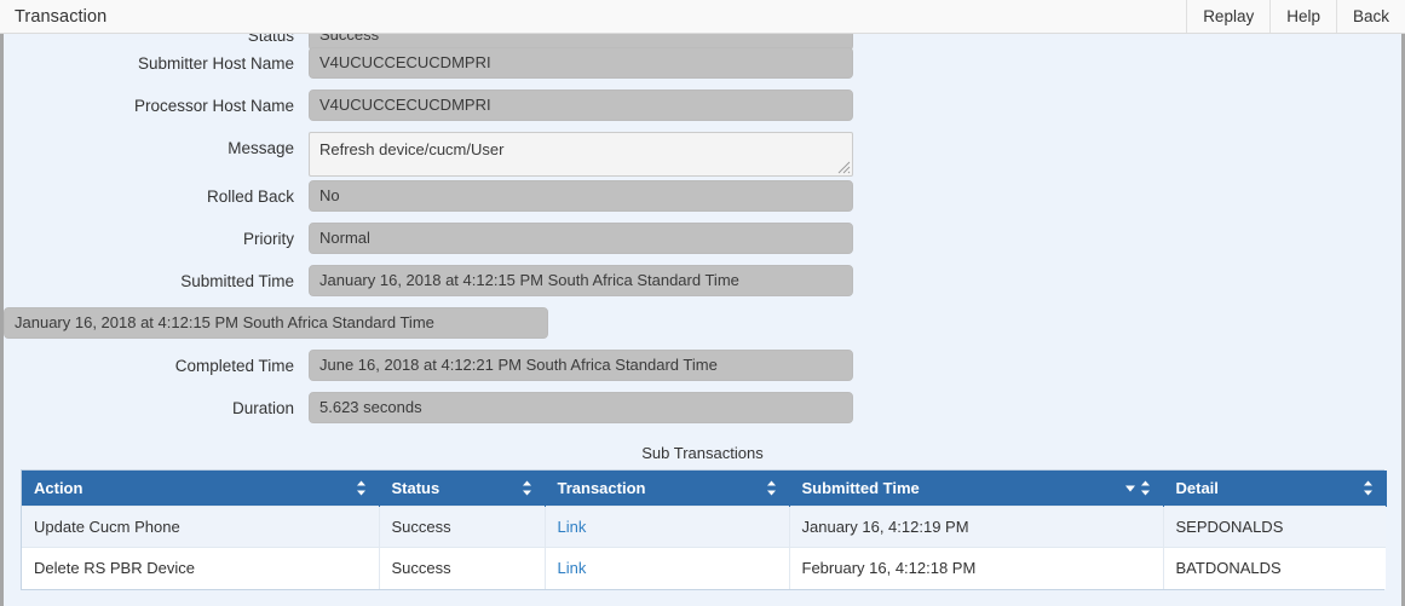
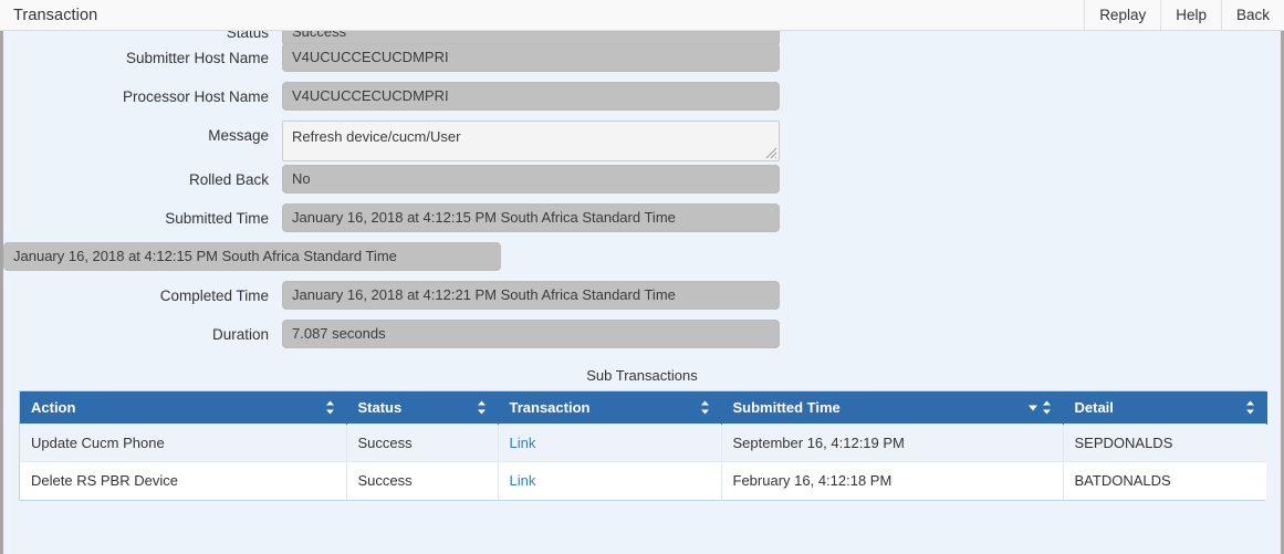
  Transaction
  Replay
  Help
  Back
  Status
  Success
  Submitter Host Name
  V4UCUCCECUCDMPRI
  Processor Host Name
  V4UCUCCECUCDMPRI
  Message
  Refresh device/cucm/User
  Rolled Back
  No
- Priority
- Normal
  Submitted Time
  January 16, 2018 at 4:12:15 PM South Africa Standard Time
  January 16, 2018 at 4:12:15 PM South Africa Standard Time
  Completed Time
- June 16, 2018 at 4:12:21 PM South Africa Standard Time
+ January 16, 2018 at 4:12:21 PM South Africa Standard Time
  Duration
- 5.623 seconds
+ 7.087 seconds
  Sub Transactions
  Action	Status	Transaction	Submitted Time	Detail
- Update Cucm Phone	Success	Link	January 16, 4:12:19 PM	SEPDONALDS
+ Update Cucm Phone	Success	Link	September 16, 4:12:19 PM	SEPDONALDS
  Delete RS PBR Device	Success	Link	February 16, 4:12:18 PM	BATDONALDS
